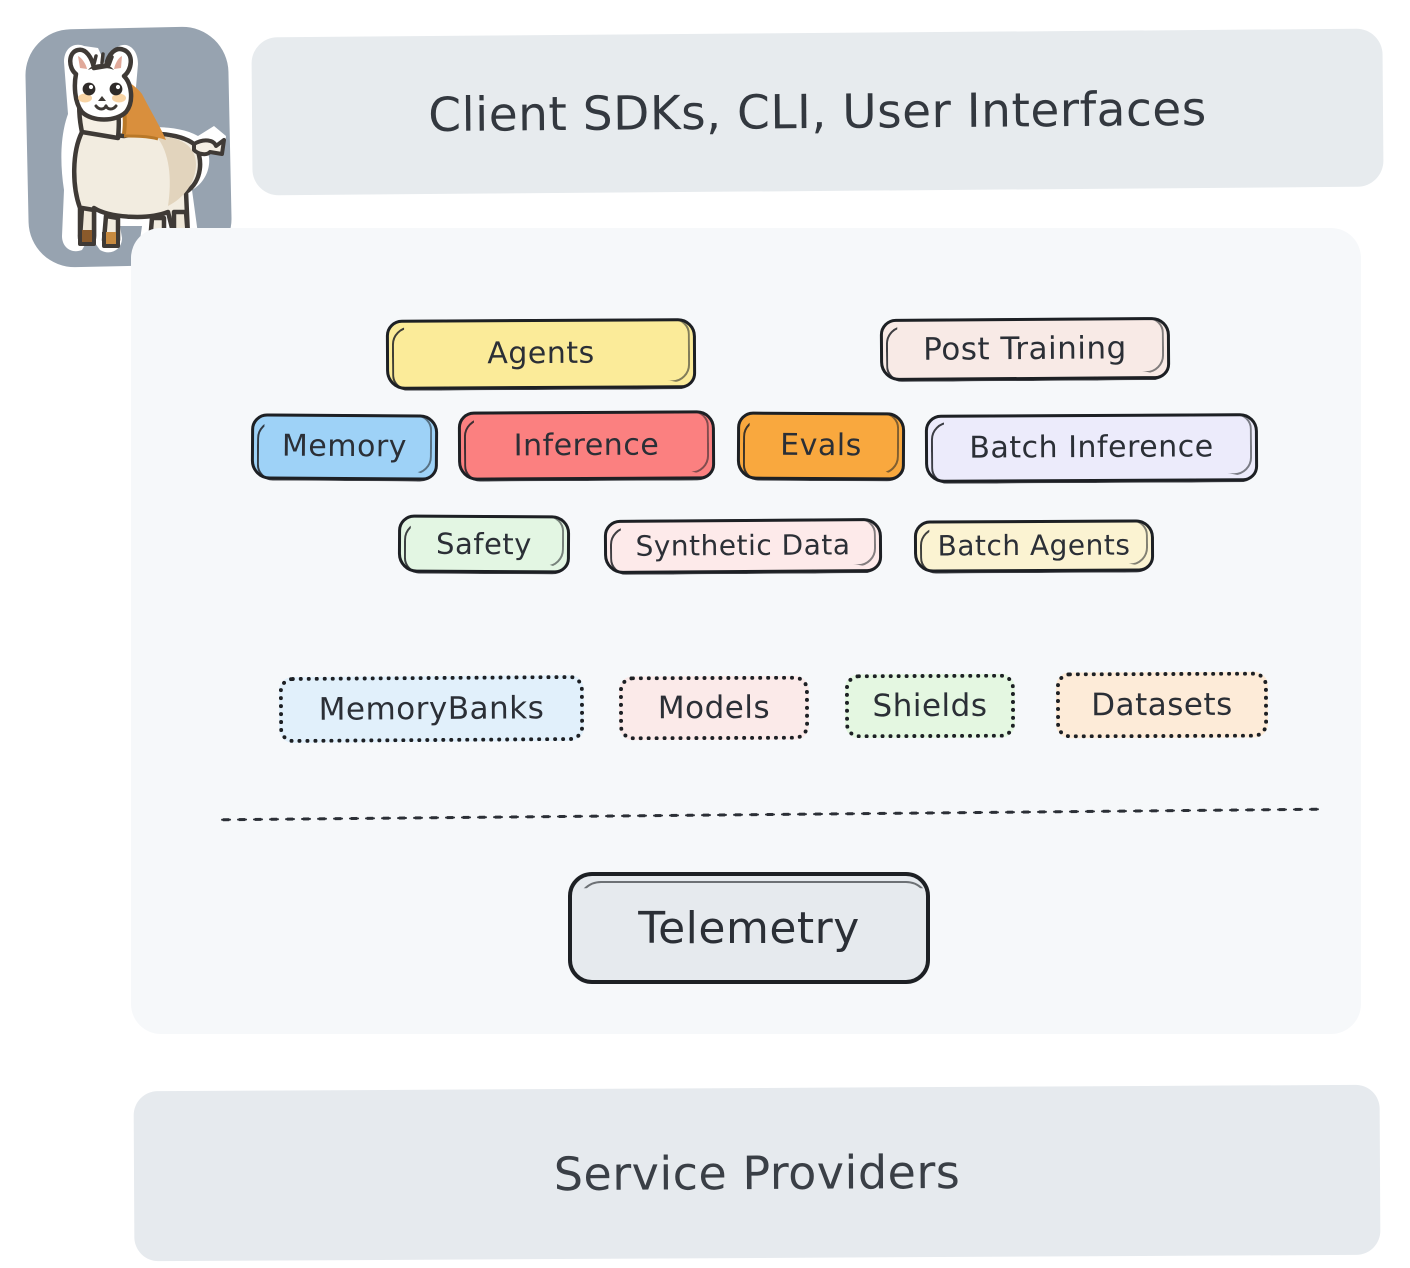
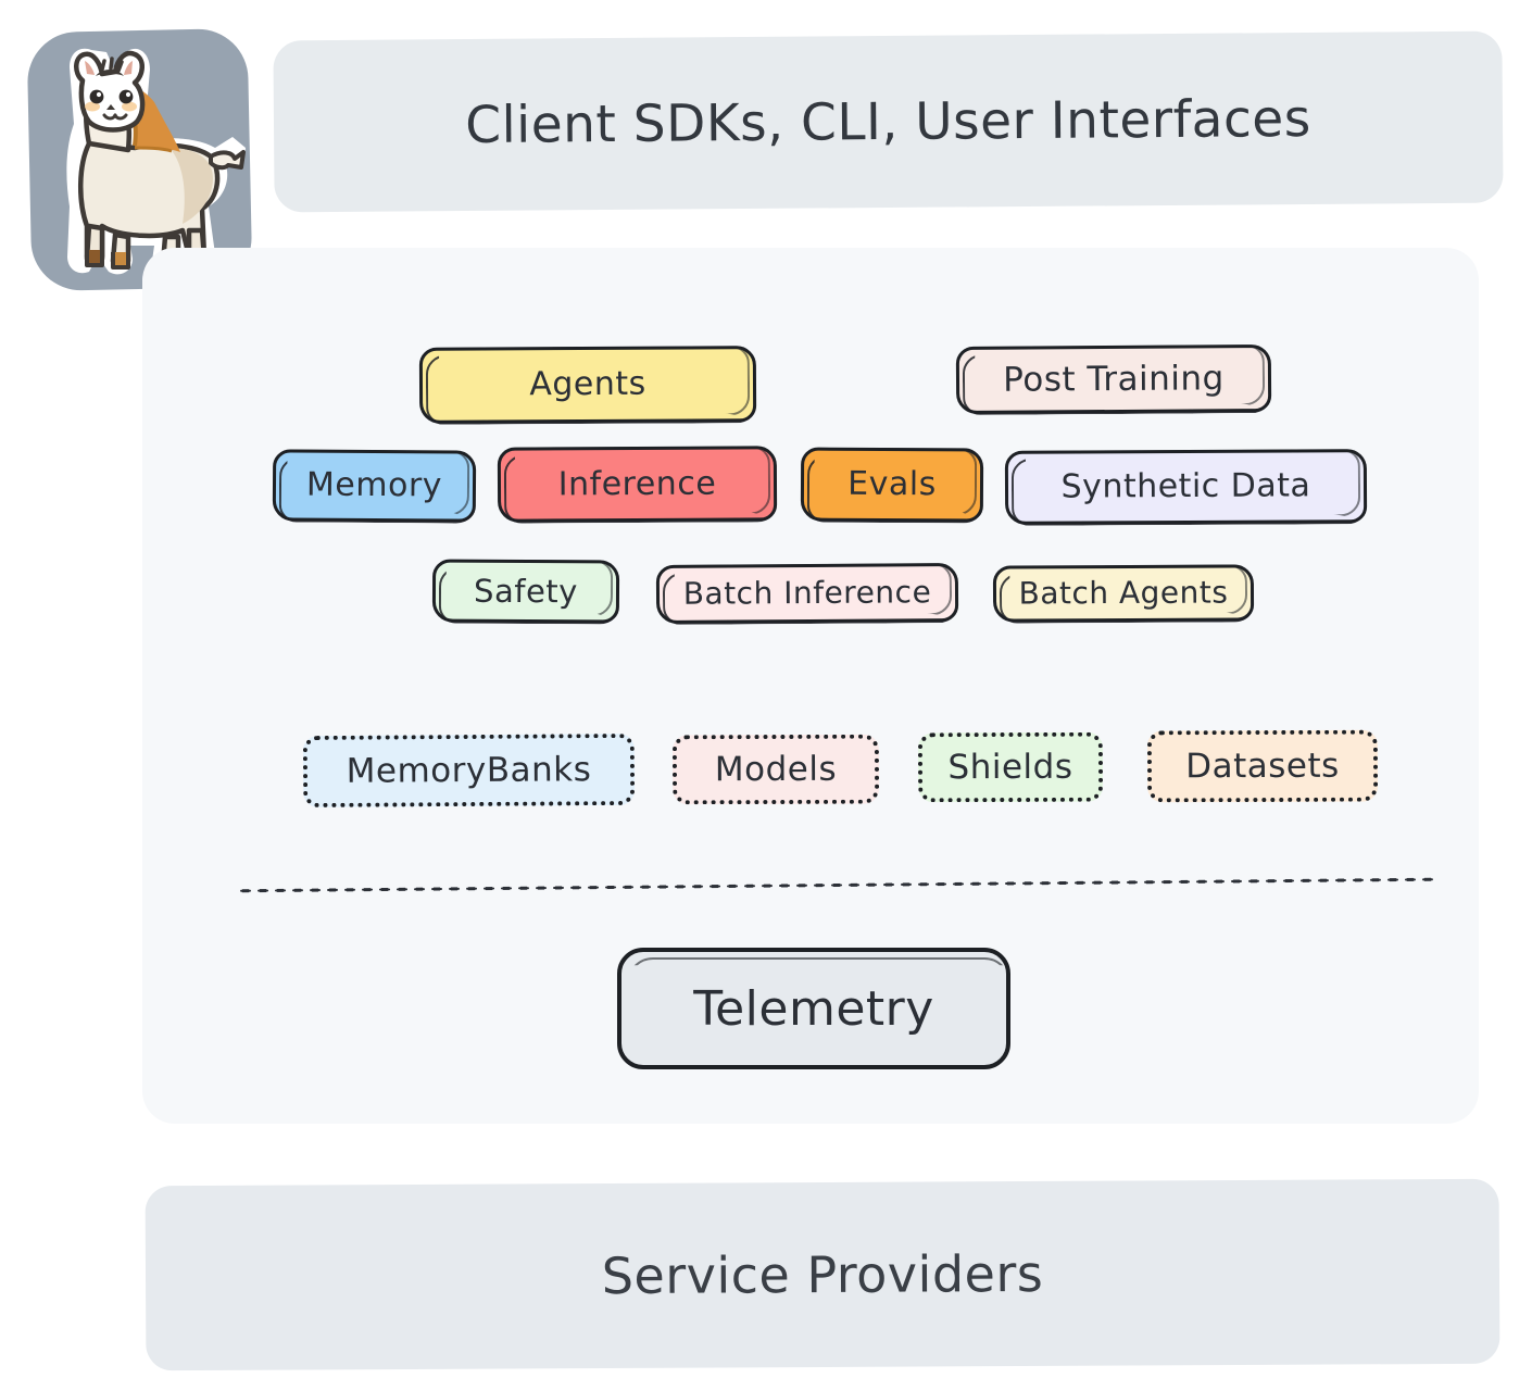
  Client SDKs, CLI, User Interfaces
  Agents
  Post Training
  Memory
  Inference
  Evals
- Batch Inference
+ Synthetic Data
  Safety
- Synthetic Data
+ Batch Inference
  Batch Agents
  MemoryBanks
  Models
  Shields
  Datasets
  Telemetry
  Service Providers
